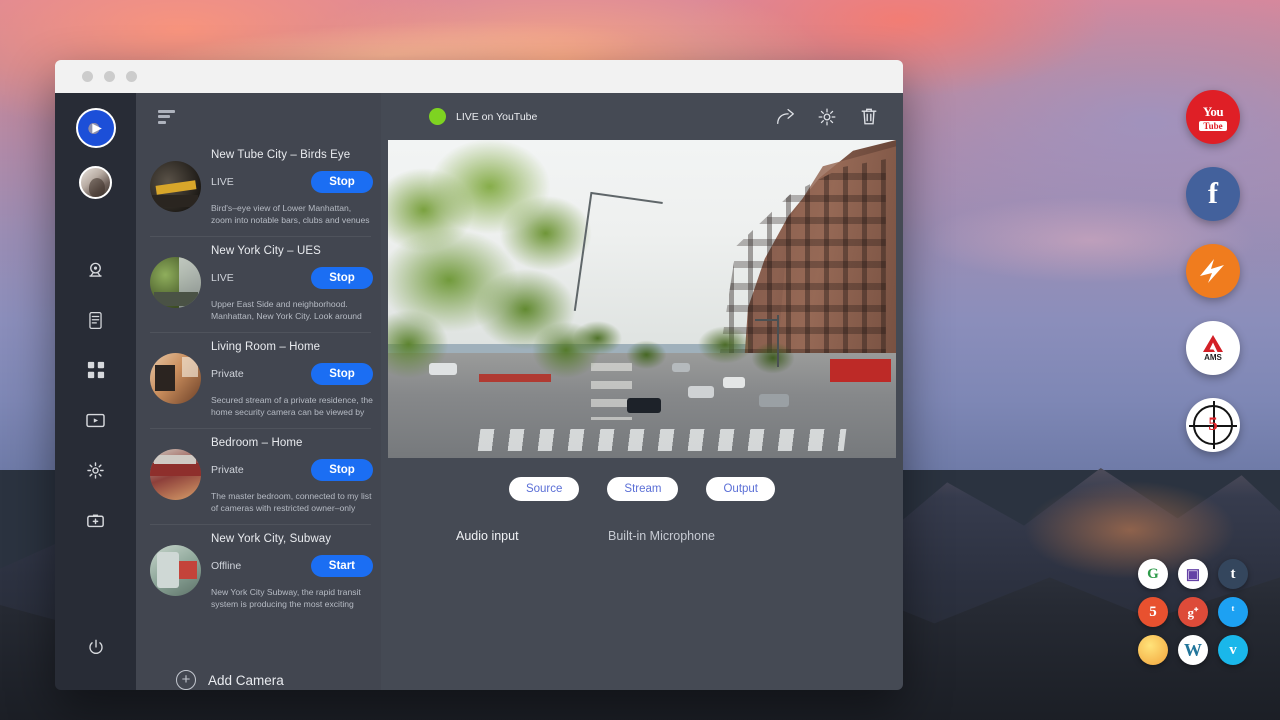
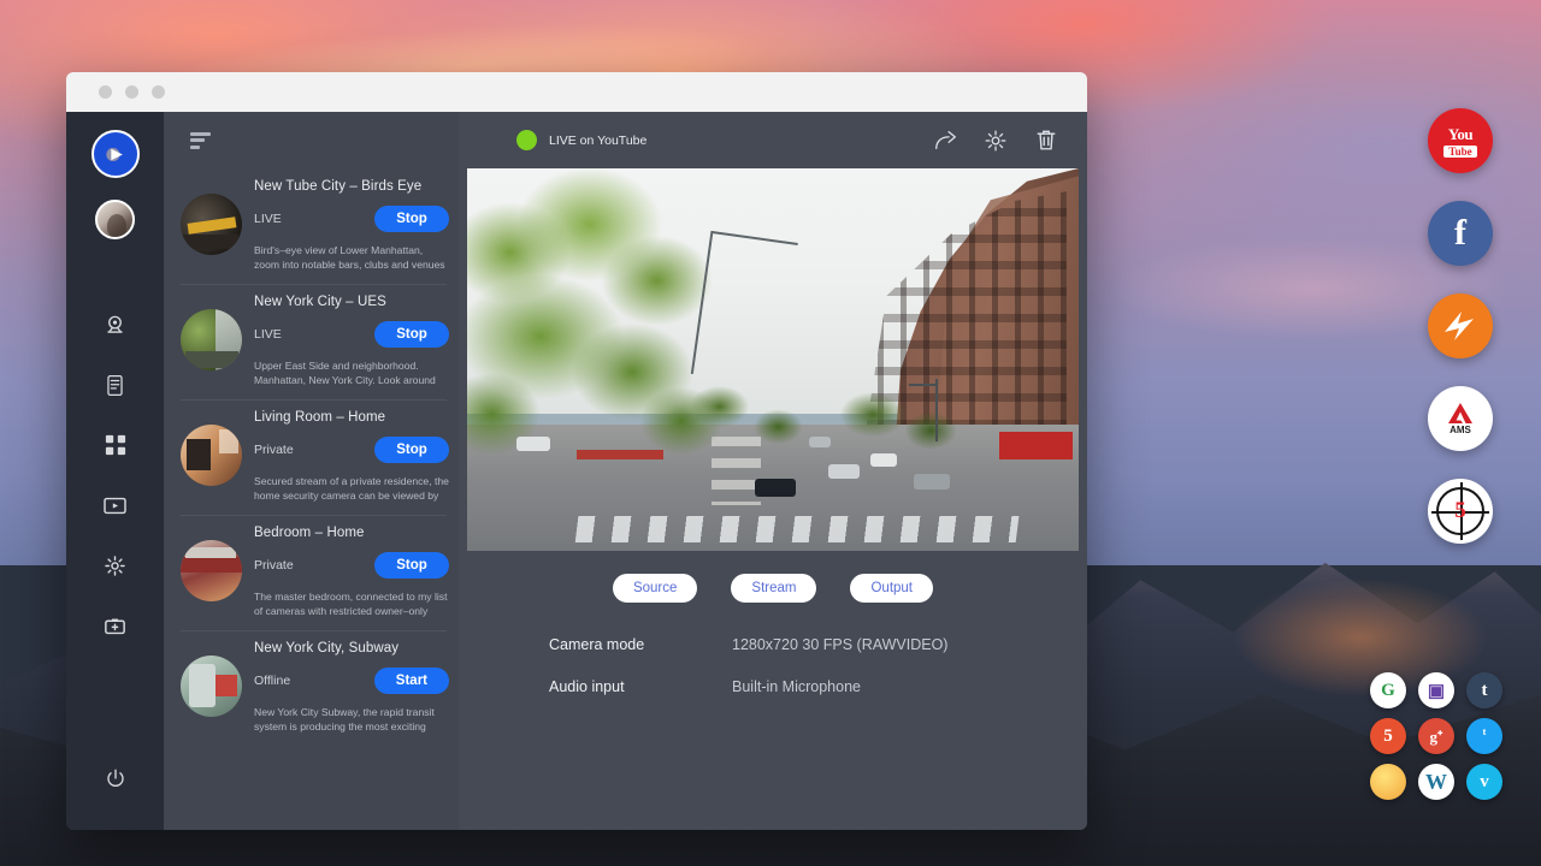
  New Tube City – Birds Eye
  LIVE
  Stop
  Bird's–eye view of Lower Manhattan, zoom into notable bars, clubs and venues
  New York City – UES
  LIVE
  Stop
  Upper East Side and neighborhood. Manhattan, New York City. Look around
  Living Room – Home
  Private
  Stop
  Secured stream of a private residence, the home security camera can be viewed by
  Bedroom – Home
  Private
  Stop
  The master bedroom, connected to my list of cameras with restricted owner–only
  New York City, Subway
  Offline
  Start
  New York City Subway, the rapid transit system is producing the most exciting
- +
- Add Camera
  LIVE on YouTube
  Source
  Stream
  Output
+ Camera mode
+ 1280x720 30 FPS (RAWVIDEO)
  Audio input
  Built-in Microphone
  You
  Tube
  f
  AMS
  5
  G
  ▣
  t
  5
  g⁺
  ᵗ
  W
  v
